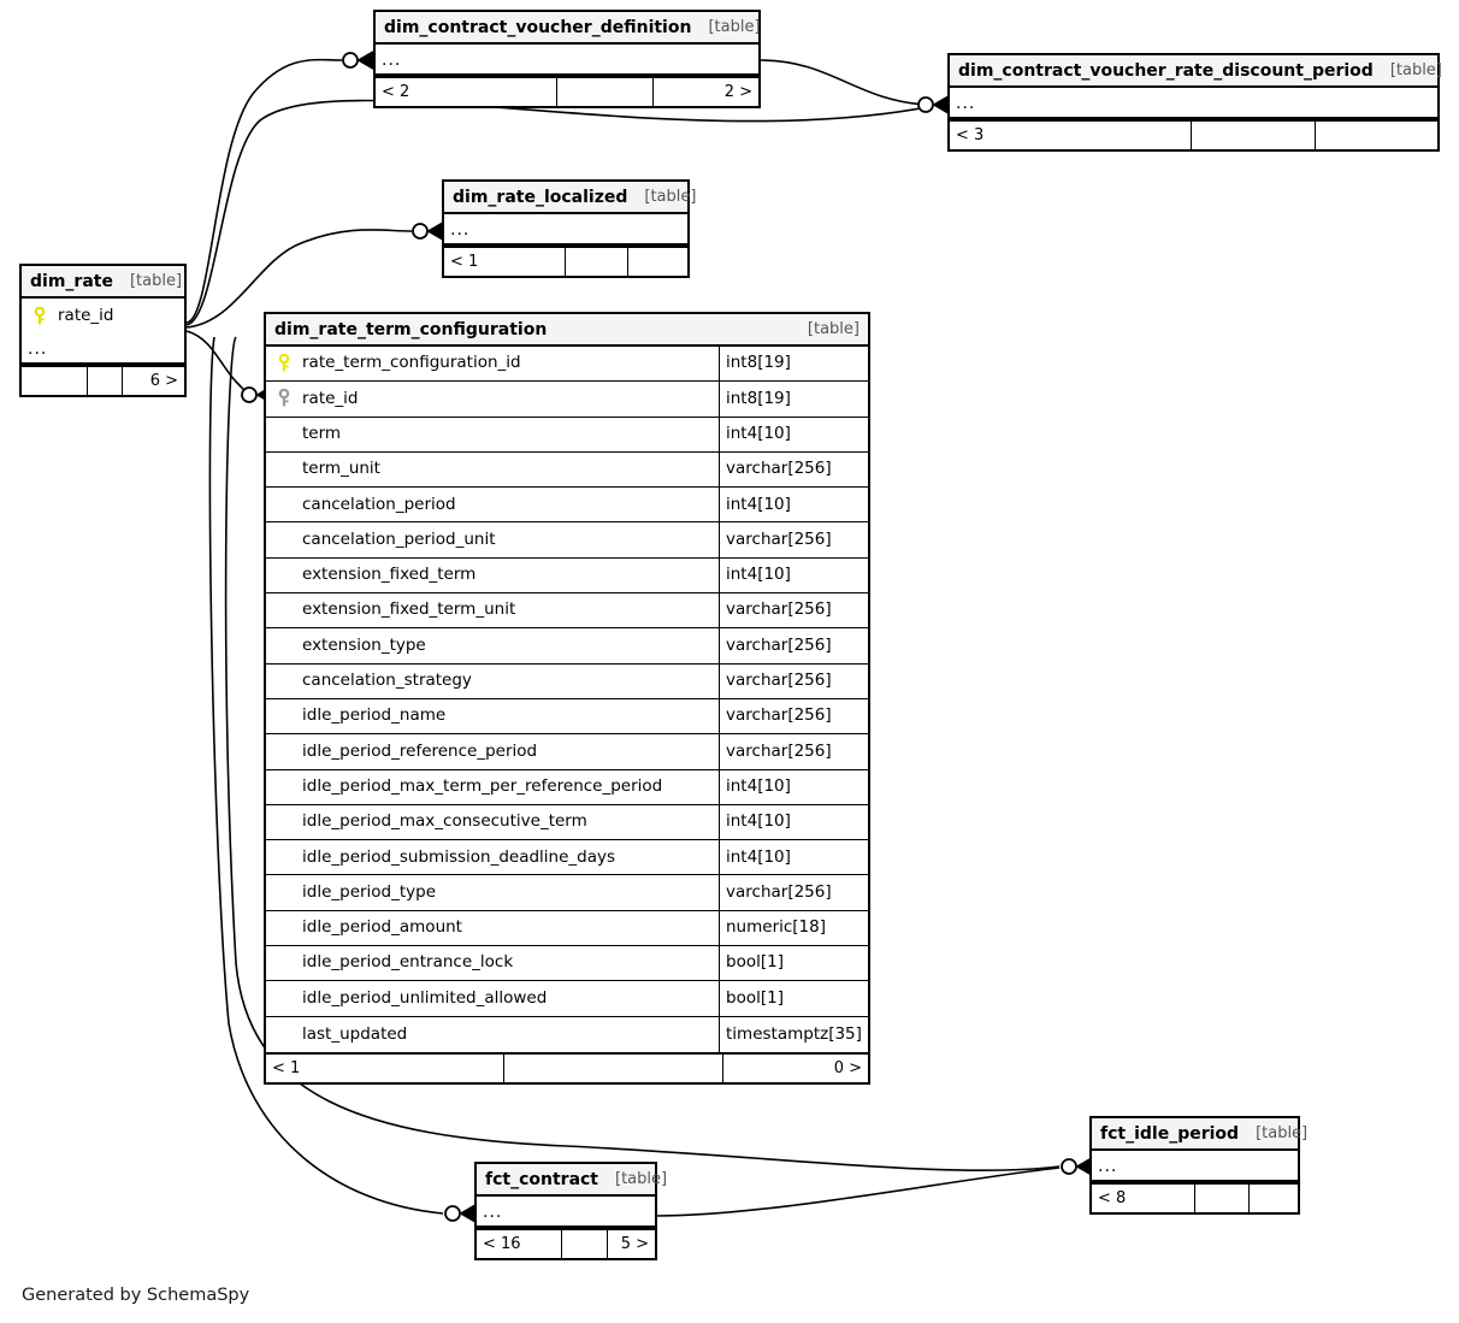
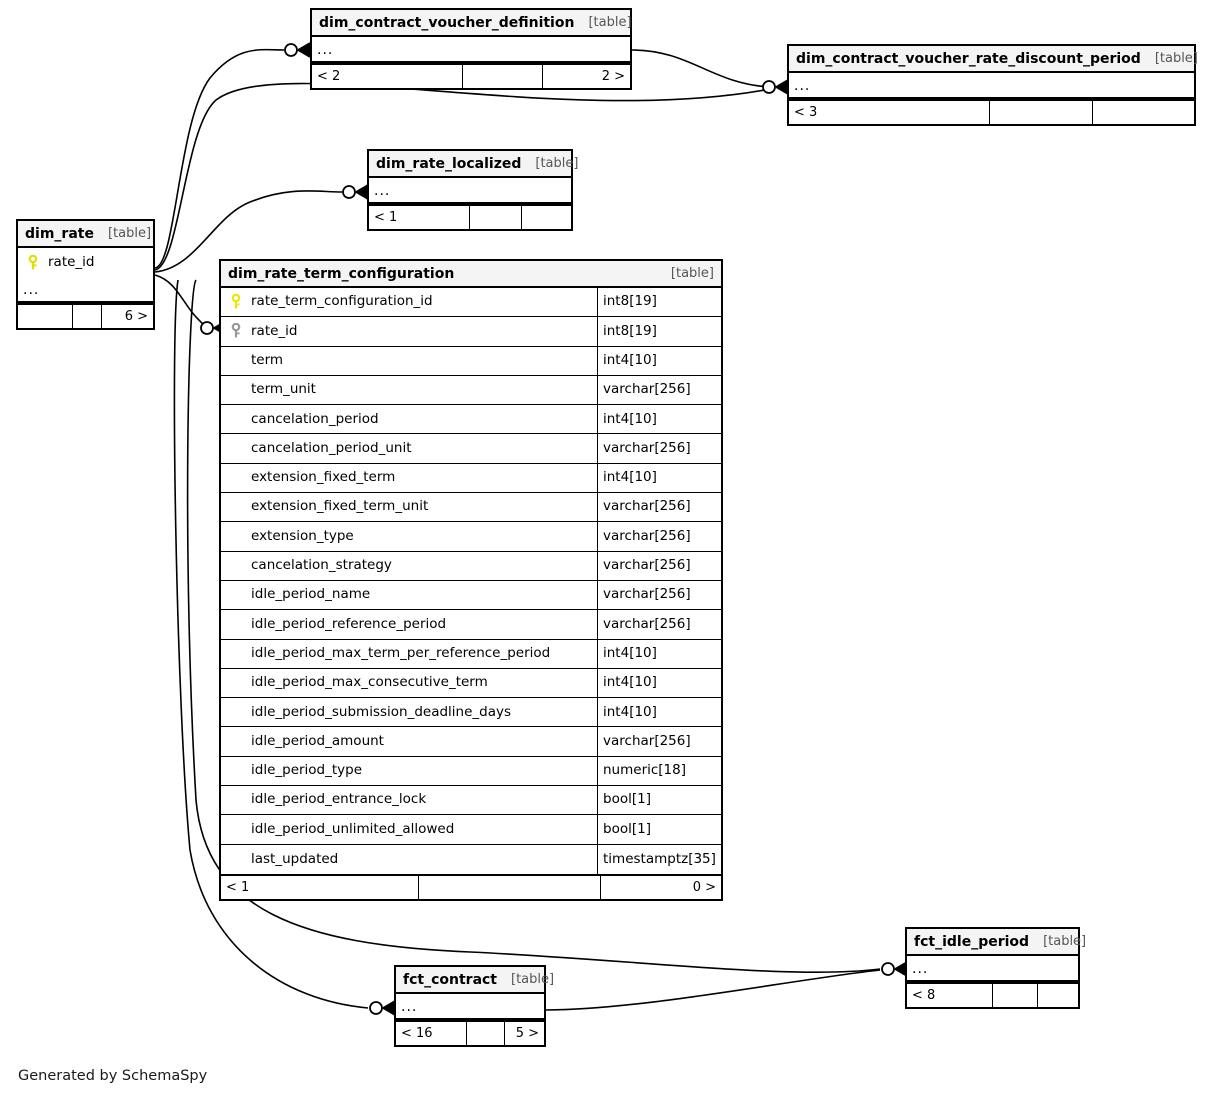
  dim_contract_voucher_definition
  [table]
  ...
  < 2
  2 >
  dim_contract_voucher_rate_discount_period
  [table]
  ...
  < 3
  dim_rate_localized
  [table]
  ...
  < 1
  dim_rate
  [table]
  rate_id
  ...
  6 >
  dim_rate_term_configuration
  [table]
  rate_term_configuration_id
  int8[19]
  rate_id
  int8[19]
  term
  int4[10]
  term_unit
  varchar[256]
  cancelation_period
  int4[10]
  cancelation_period_unit
  varchar[256]
  extension_fixed_term
  int4[10]
  extension_fixed_term_unit
  varchar[256]
  extension_type
  varchar[256]
  cancelation_strategy
  varchar[256]
  idle_period_name
  varchar[256]
  idle_period_reference_period
  varchar[256]
  idle_period_max_term_per_reference_period
  int4[10]
  idle_period_max_consecutive_term
  int4[10]
  idle_period_submission_deadline_days
  int4[10]
- idle_period_type
+ idle_period_amount
  varchar[256]
- idle_period_amount
+ idle_period_type
  numeric[18]
  idle_period_entrance_lock
  bool[1]
  idle_period_unlimited_allowed
  bool[1]
  last_updated
  timestamptz[35]
  < 1
  0 >
  fct_idle_period
  [table]
  ...
  < 8
  fct_contract
  [table]
  ...
  < 16
  5 >
  Generated by SchemaSpy
